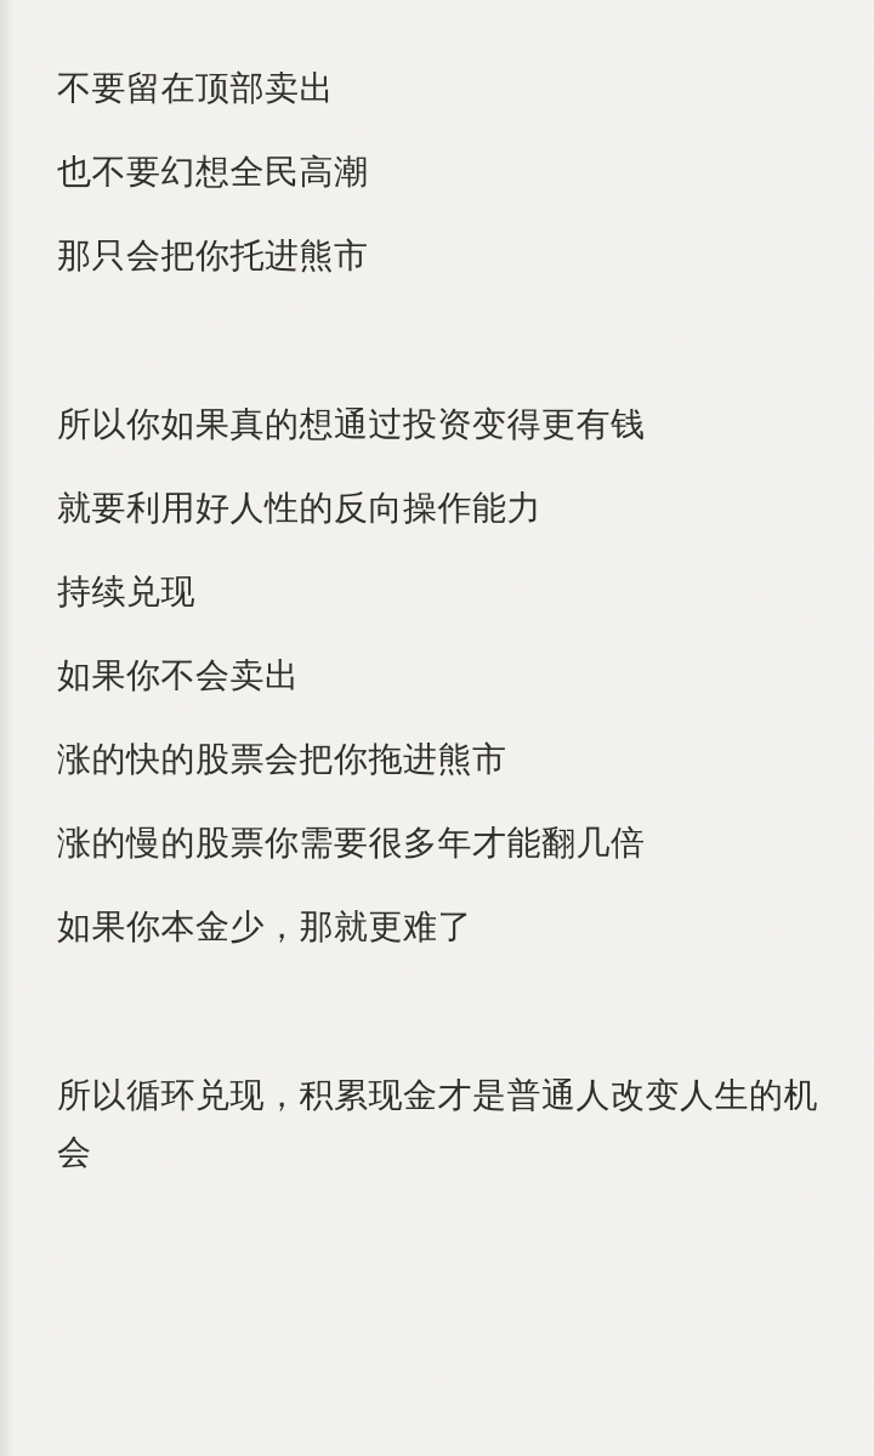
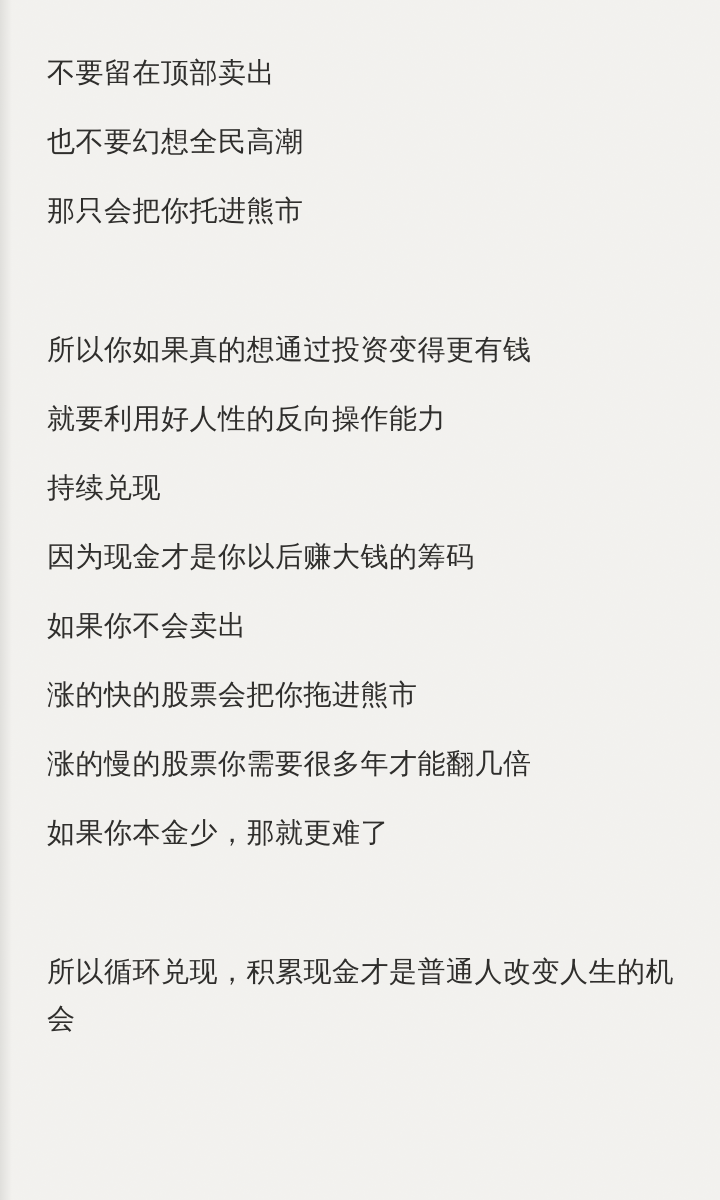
  不要留在顶部卖出
  也不要幻想全民高潮
  那只会把你托进熊市
  所以你如果真的想通过投资变得更有钱
  就要利用好人性的反向操作能力
  持续兑现
+ 因为现金才是你以后赚大钱的筹码
  如果你不会卖出
  涨的快的股票会把你拖进熊市
  涨的慢的股票你需要很多年才能翻几倍
  如果你本金少，那就更难了
  所以循环兑现，积累现金才是普通人改变人生的机会
